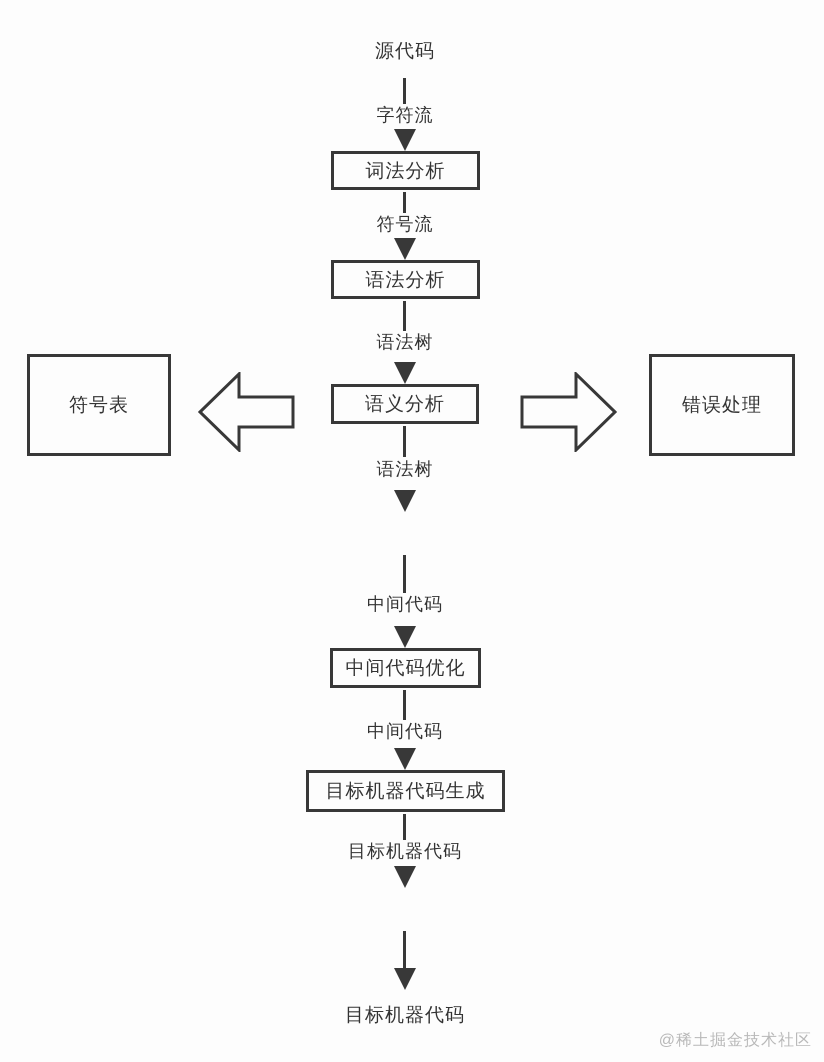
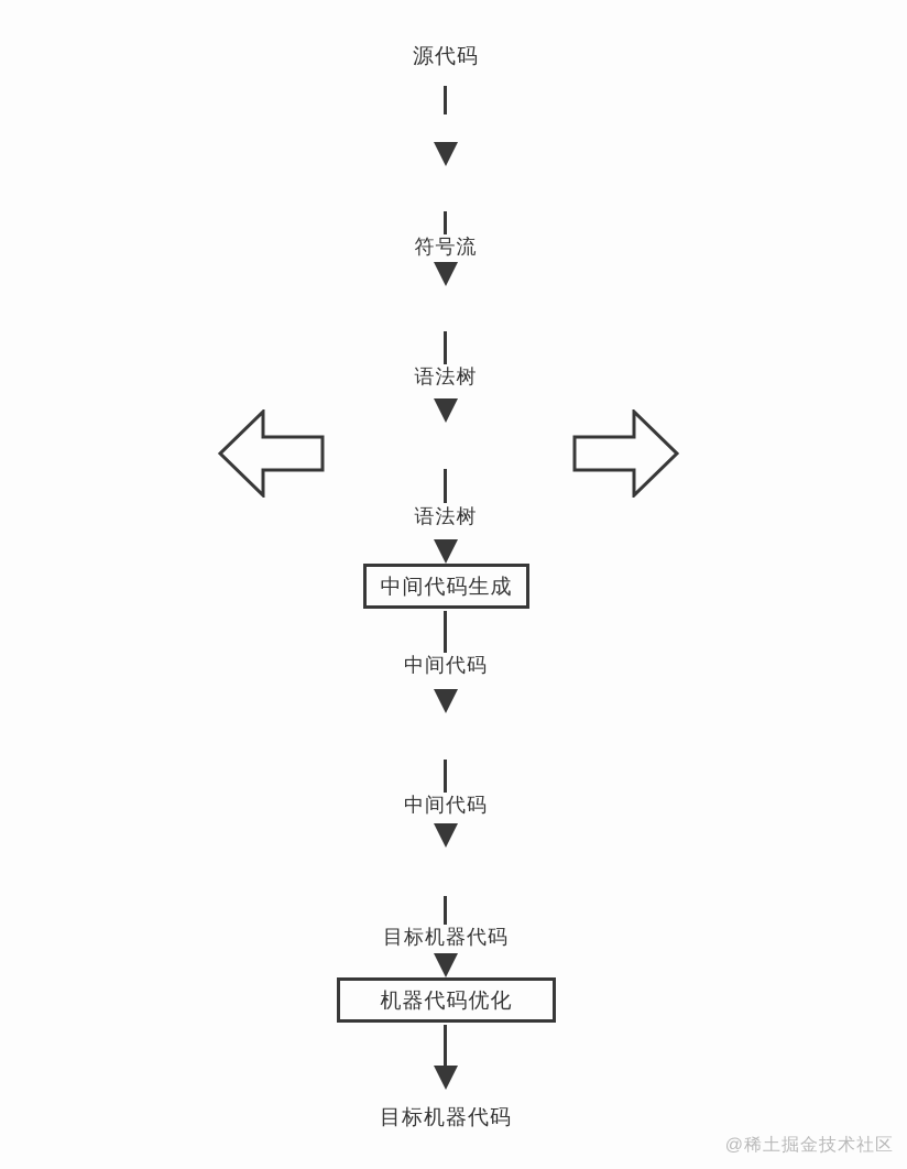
  源代码
- 字符流
- 词法分析
  符号流
- 语法分析
  语法树
- 符号表
- 语义分析
- 错误处理
  语法树
+ 中间代码生成
  中间代码
- 中间代码优化
  中间代码
- 目标机器代码生成
  目标机器代码
+ 机器代码优化
  目标机器代码
  @稀土掘金技术社区
